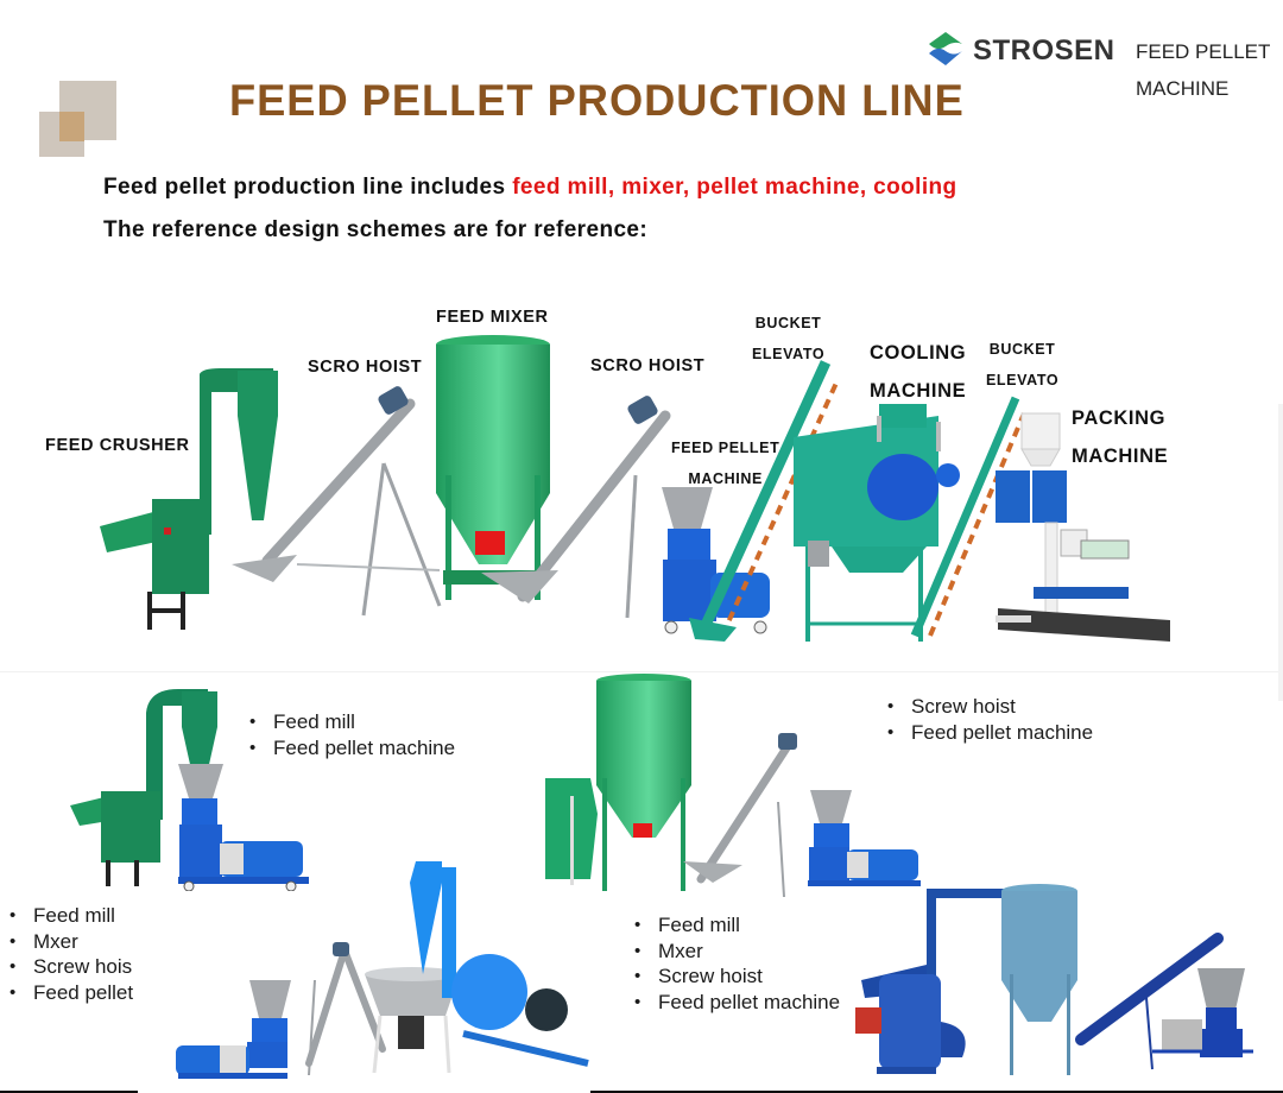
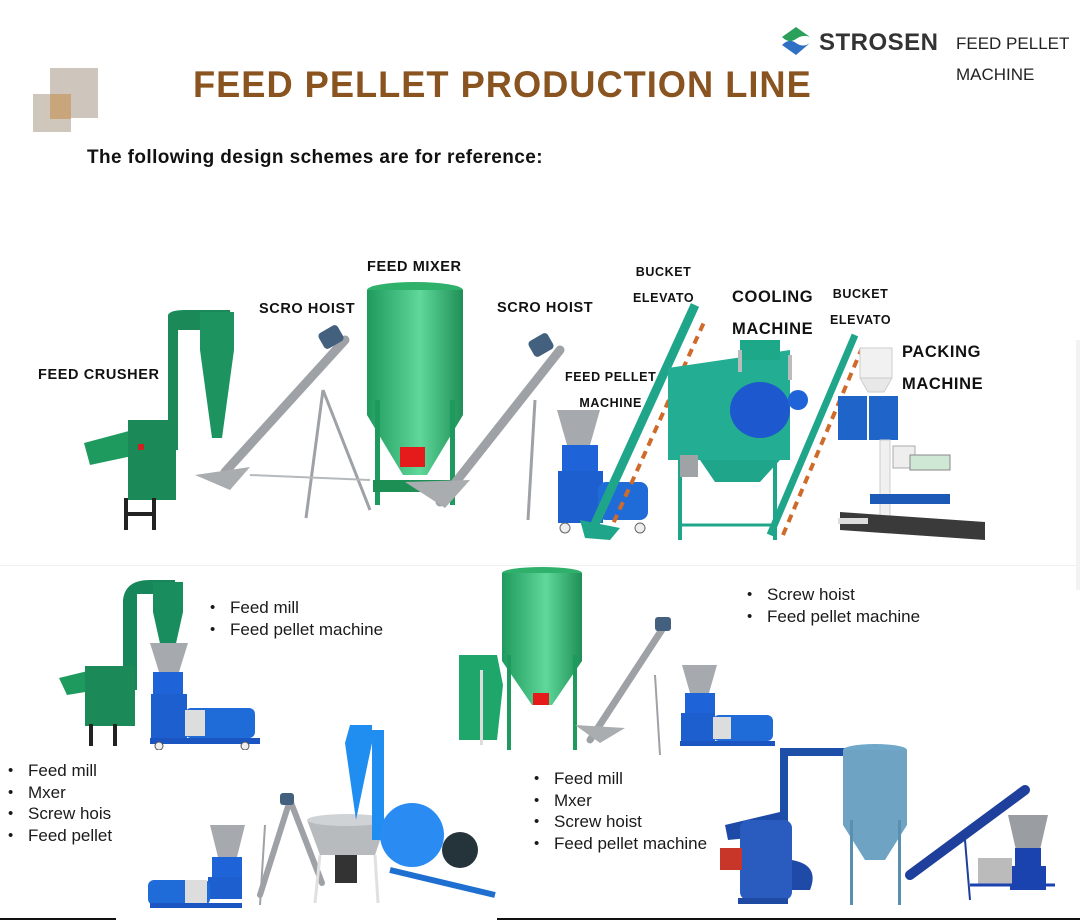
  FEED PELLET PRODUCTION LINE
  STROSEN
  FEED PELLET
  MACHINE
- Feed pellet production line includes feed mill, mixer, pellet machine, cooling
- The reference design schemes are for reference:
+ The following design schemes are for reference:
  FEED CRUSHER
  SCRO HOIST
  FEED MIXER
  SCRO HOIST
  BUCKET
  ELEVATO
  FEED PELLET
  MACHINE
  COOLING
  MACHINE
  BUCKET
  ELEVATO
  PACKING
  MACHINE
  Feed mill
  Feed pellet machine
  Screw hoist
  Feed pellet machine
  Feed mill
  Mxer
  Screw hois
  Feed pellet
  Feed mill
  Mxer
  Screw hoist
  Feed pellet machine
